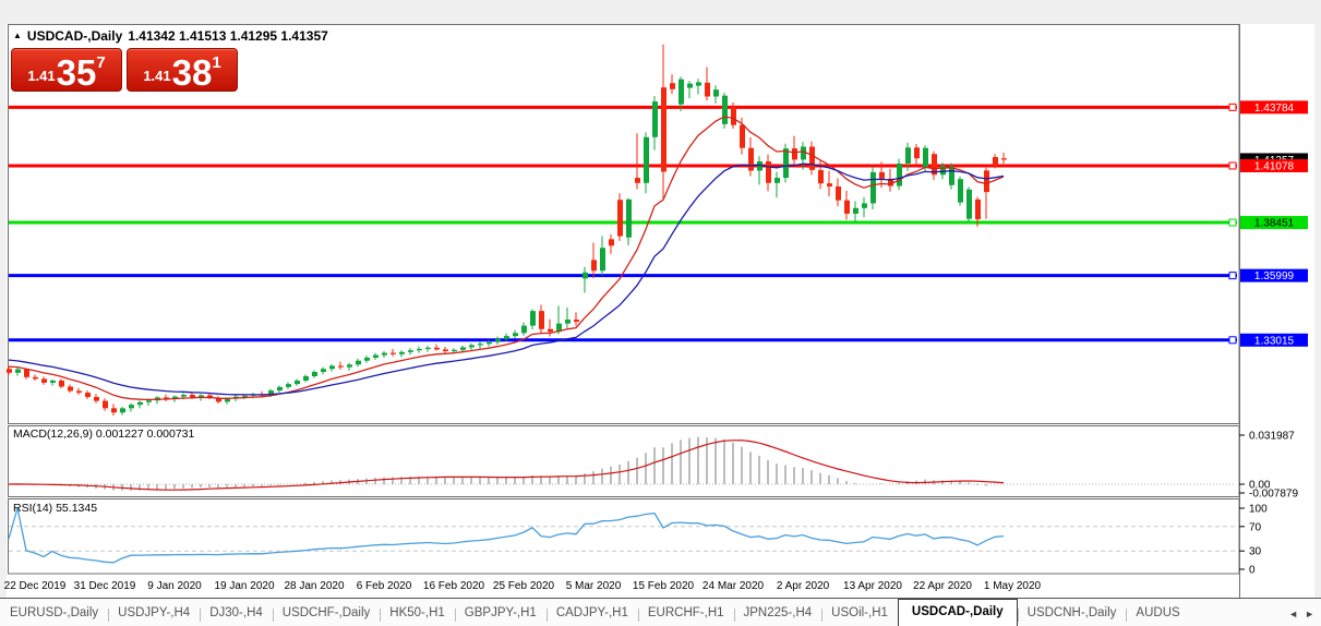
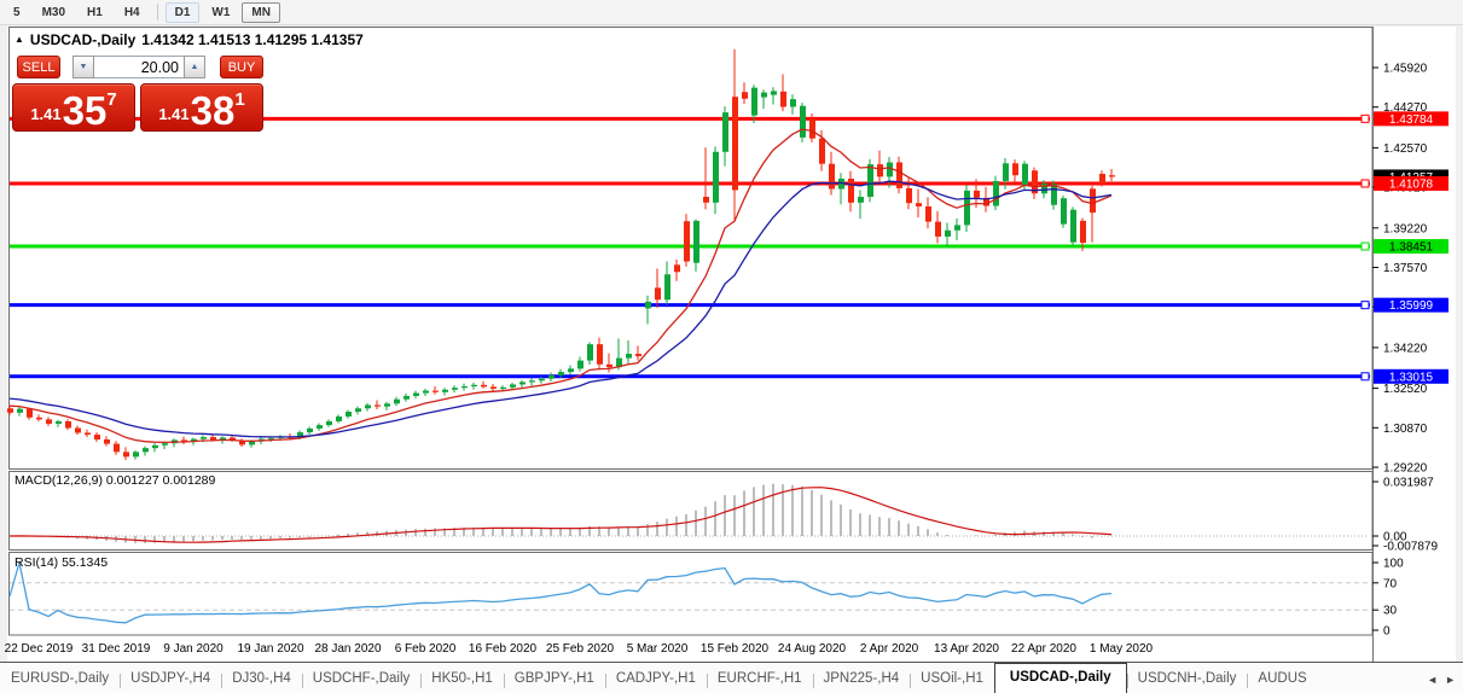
+ 5
+ M30
+ H1
+ H4
+ D1
+ W1
+ MN
+ 1.45920
+ 1.44270
+ 1.42570
+ 1.39220
+ 1.37570
+ 1.34220
+ 1.32520
+ 1.30870
+ 1.29220
  1.43784
  1.41078
  1.38451
  1.35999
  1.33015
  0.031987
  0.00
  -0.007879
  100
  70
  30
  0
  22 Dec 2019
  31 Dec 2019
  9 Jan 2020
  19 Jan 2020
  28 Jan 2020
  6 Feb 2020
  16 Feb 2020
  25 Feb 2020
  5 Mar 2020
  15 Feb 2020
- 24 Mar 2020
+ 24 Aug 2020
  2 Apr 2020
  13 Apr 2020
  22 Apr 2020
  1 May 2020
  ▲
  USDCAD-,Daily
  1.41342 1.41513 1.41295 1.41357
+ SELL
+ 20.00
+ BUY
  1.41
  35
  7
  1.41
  38
  1
- MACD(12,26,9) 0.001227 0.000731
+ MACD(12,26,9) 0.001227 0.001289
  RSI(14) 55.1345
  EURUSD-,Daily
  USDJPY-,H4
  DJ30-,H4
  USDCHF-,Daily
  HK50-,H1
  GBPJPY-,H1
  CADJPY-,H1
  EURCHF-,H1
  JPN225-,H4
  USOil-,H1
  USDCAD-,Daily
  USDCNH-,Daily
  AUDUS
  ◄
  ►
